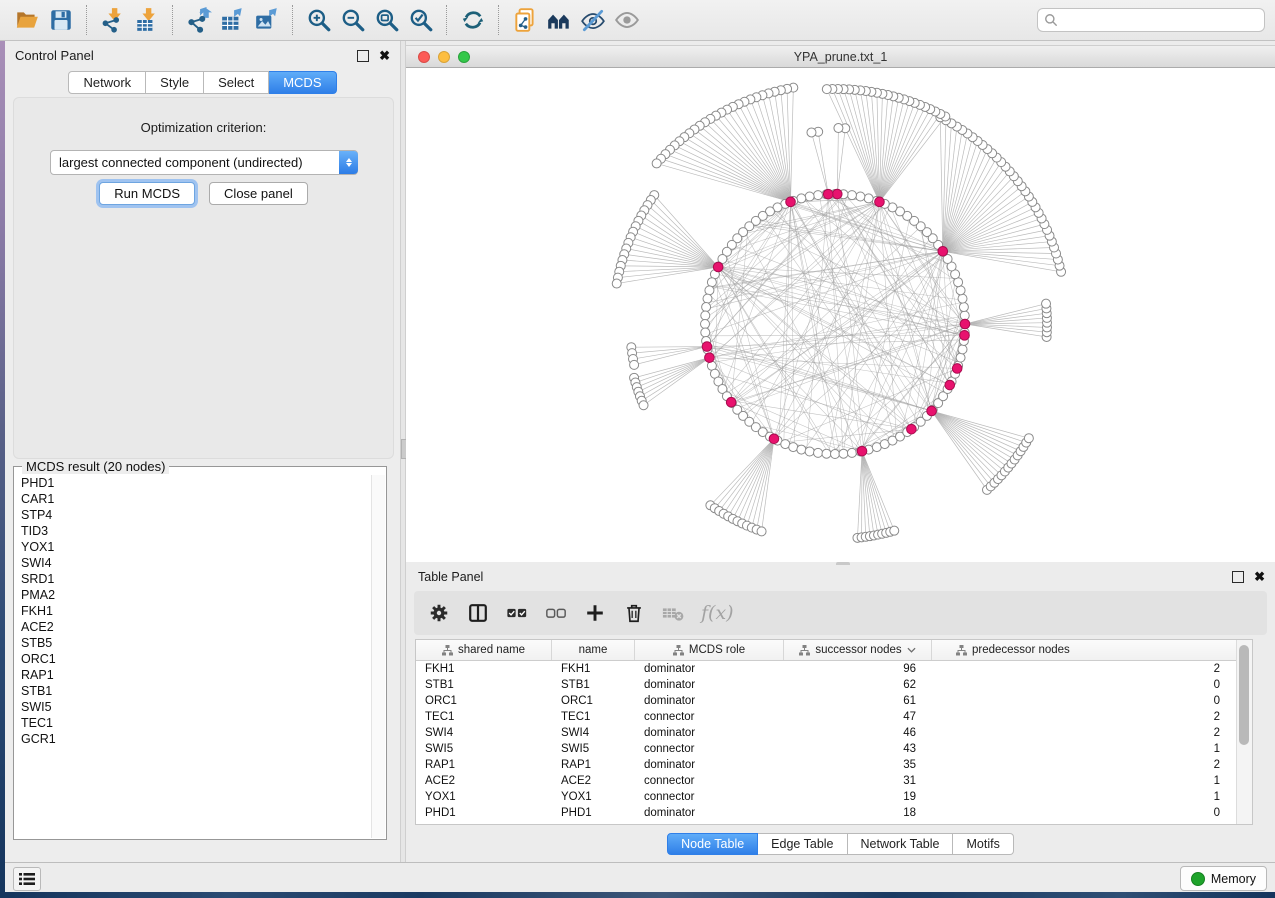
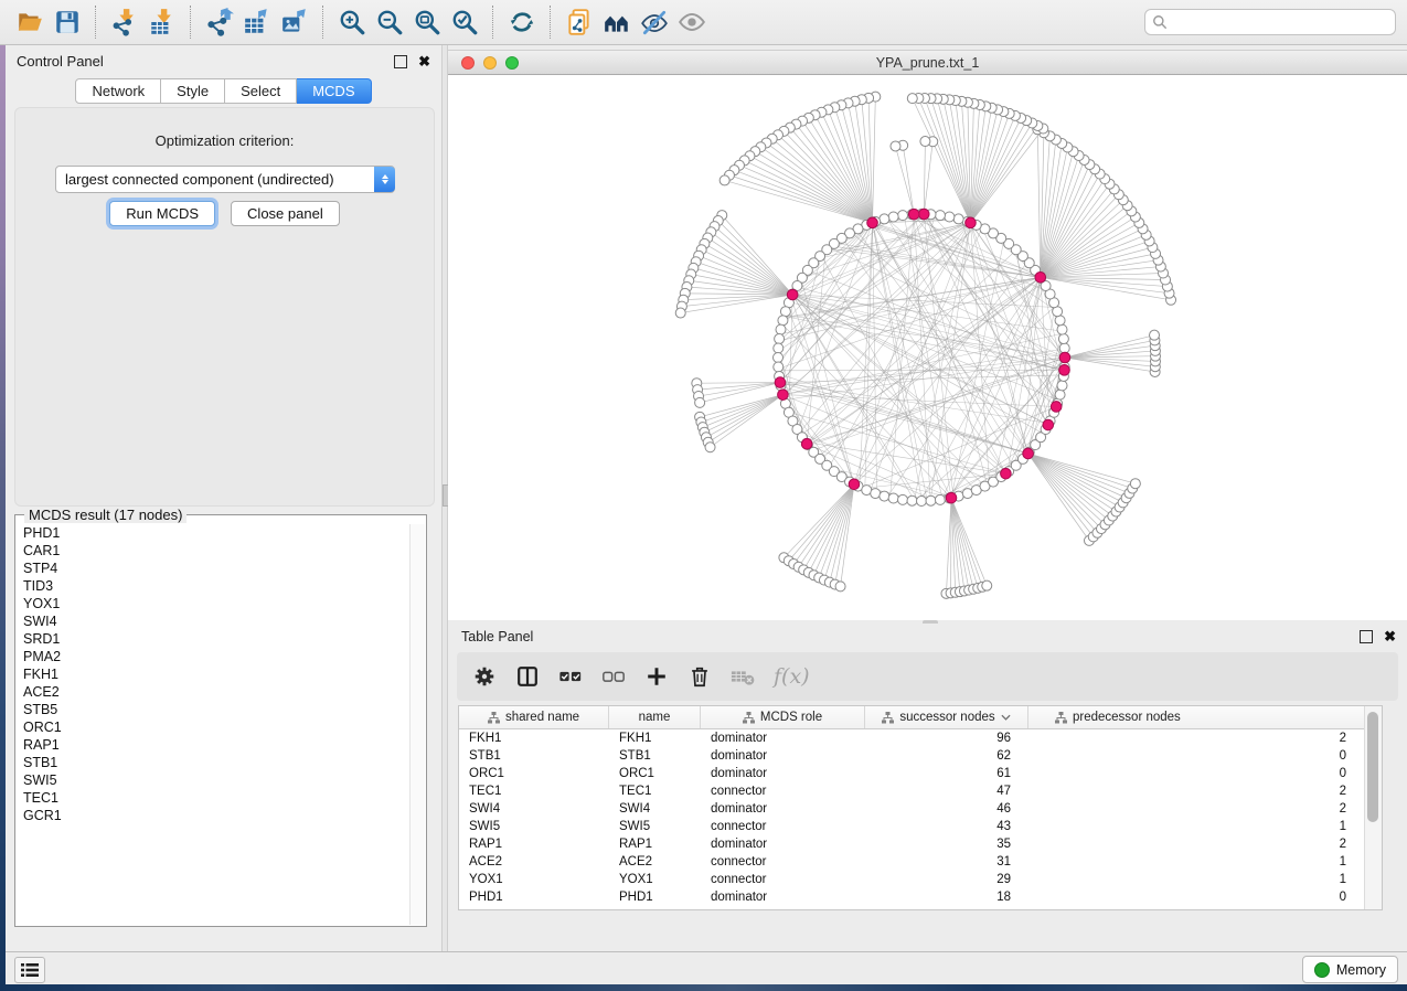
  Control Panel
  ✖
  Network
  Style
  Select
  MCDS
  Optimization criterion:
  largest connected component (undirected)
  Run MCDS
  Close panel
- MCDS result (20 nodes)
+ MCDS result (17 nodes)
  PHD1
  CAR1
  STP4
  TID3
  YOX1
  SWI4
  SRD1
  PMA2
  FKH1
  ACE2
  STB5
  ORC1
  RAP1
  STB1
  SWI5
  TEC1
  GCR1
  YPA_prune.txt_1
  Table Panel
  ✖
  f(x)
  shared name
  name
  MCDS role
  successor nodes
  predecessor nodes
  FKH1
  FKH1
  dominator
  96
  2
  STB1
  STB1
  dominator
  62
  0
  ORC1
  ORC1
  dominator
  61
  0
  TEC1
  TEC1
  connector
  47
  2
  SWI4
  SWI4
  dominator
  46
  2
  SWI5
  SWI5
  connector
  43
  1
  RAP1
  RAP1
  dominator
  35
  2
  ACE2
  ACE2
  connector
  31
  1
  YOX1
  YOX1
  connector
- 19
+ 29
  1
  PHD1
  PHD1
  dominator
  18
  0
- Node Table
- Edge Table
- Network Table
- Motifs
  Memory
